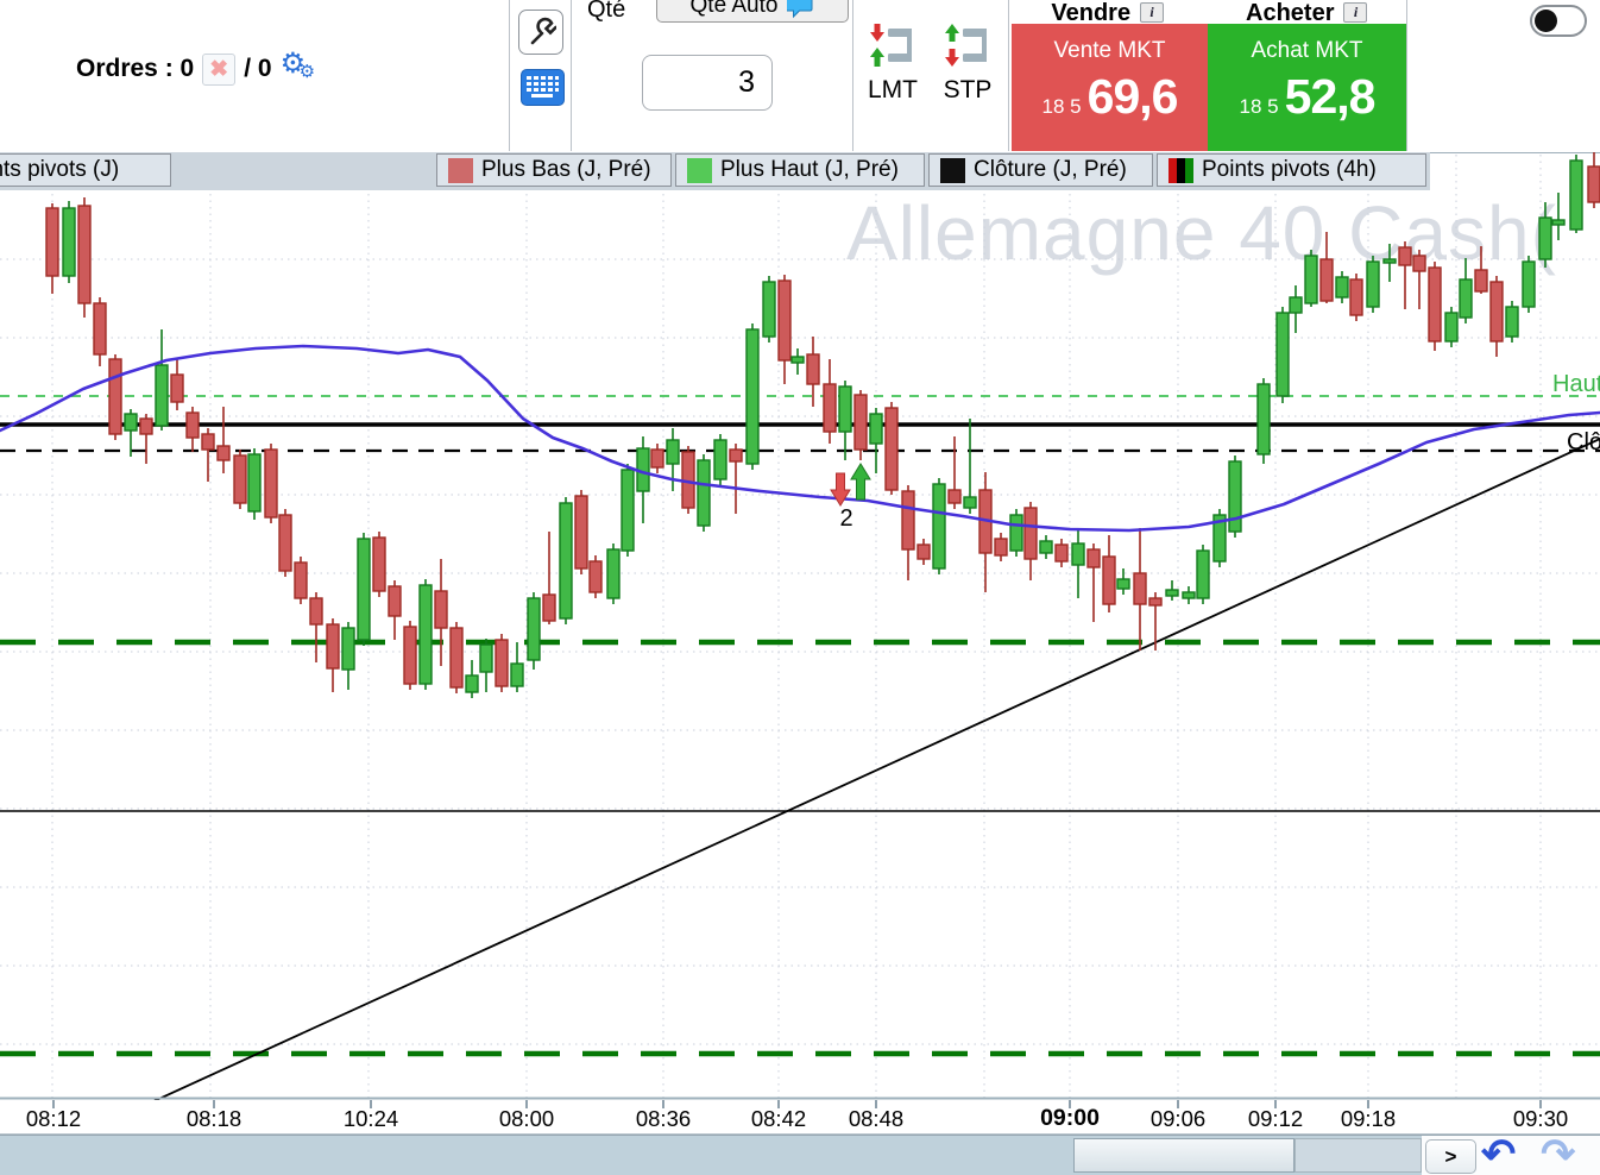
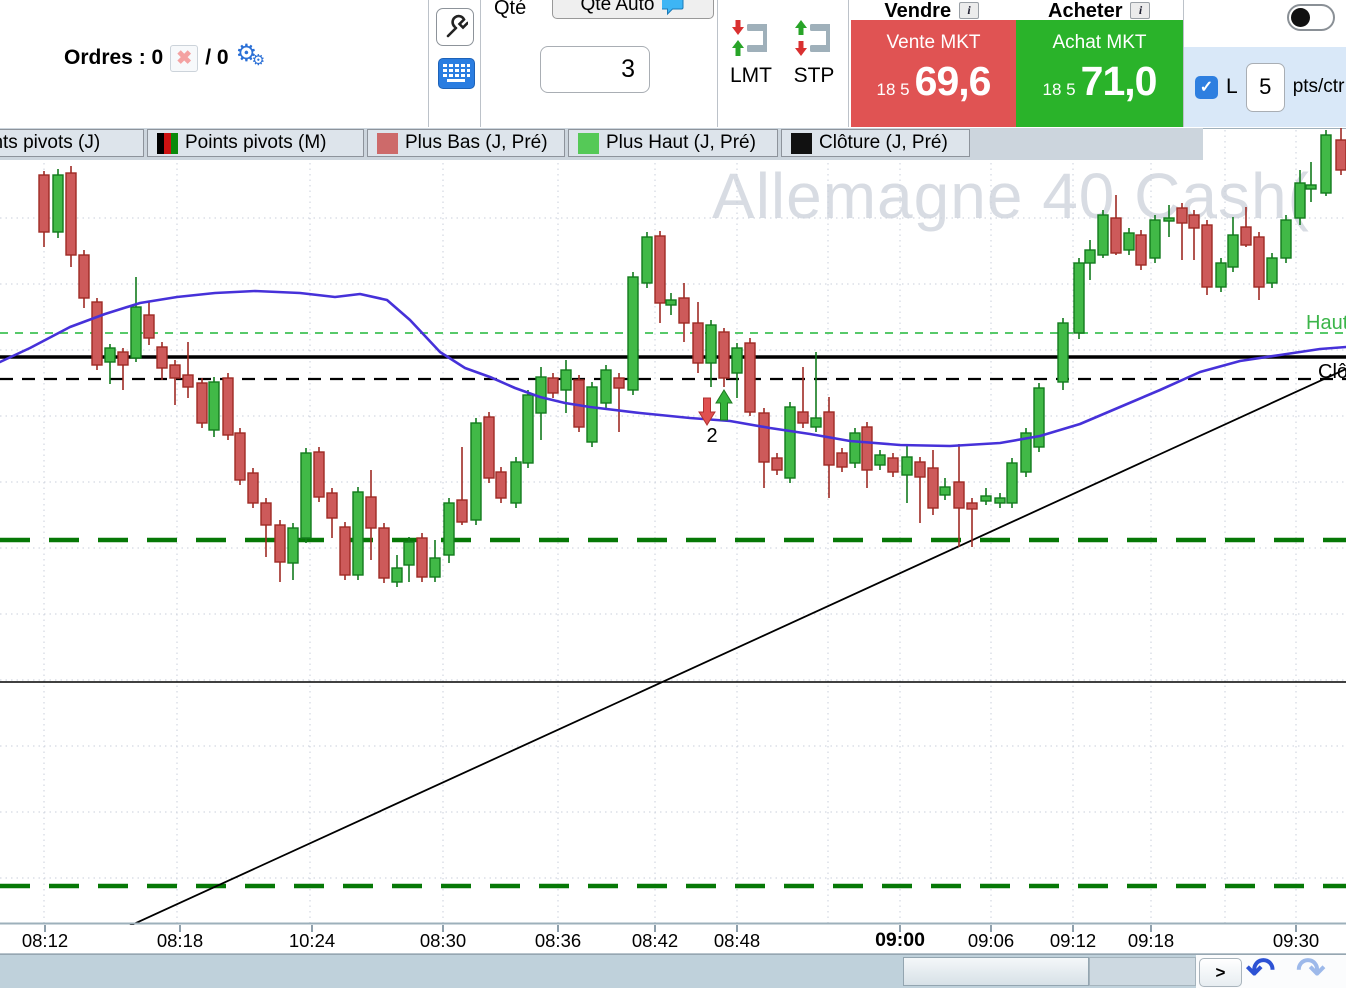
  Ordres : 0
  ✖
  / 0
  ⚙
  ⚙
  Qté
  Qté Auto
  3
  LMT
  STP
  Vendre
  i
  Acheter
  i
  Vente MKT
  18 5
  69,6
  Achat MKT
  18 5
- 52,8
+ 71,0
+ ✓
+ L
+ 5
+ pts/ctr
  ts pivots (J)
+ Points pivots (M)
  Plus Bas (J, Pré)
  Plus Haut (J, Pré)
  Clôture (J, Pré)
- Points pivots (4h)
  Allemagne 40 Cash
  2
  Haut
  Clô
  08:12
  08:18
  10:24
- 08:00
+ 08:30
  08:36
  08:42
  08:48
  09:00
  09:06
  09:12
  09:18
  09:30
  >
  ↶
  ↷
